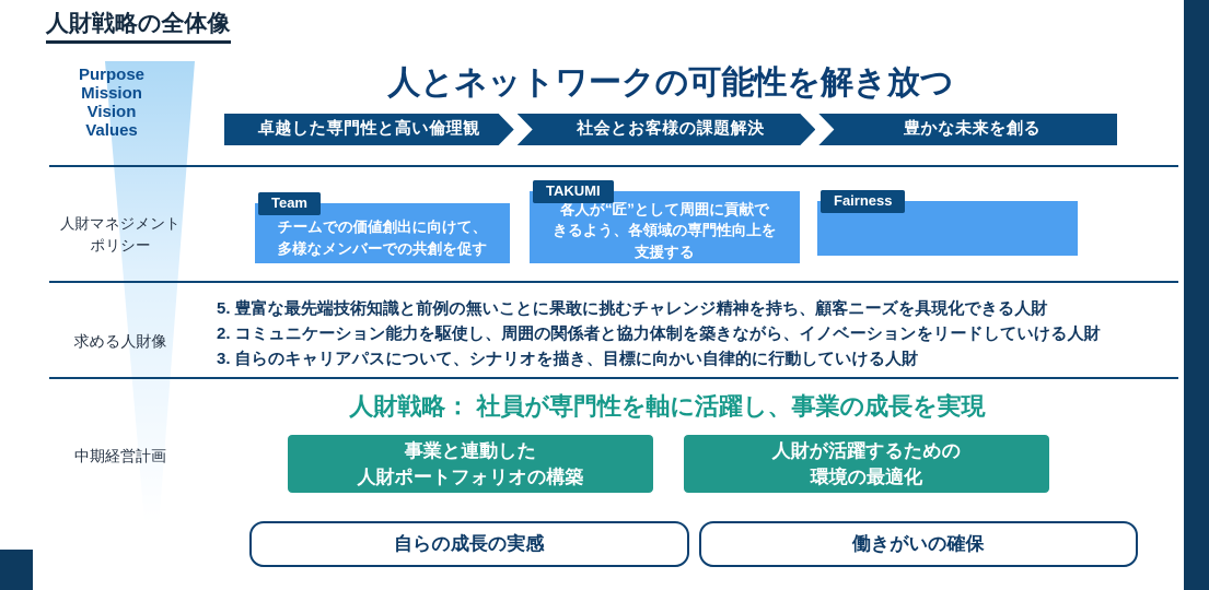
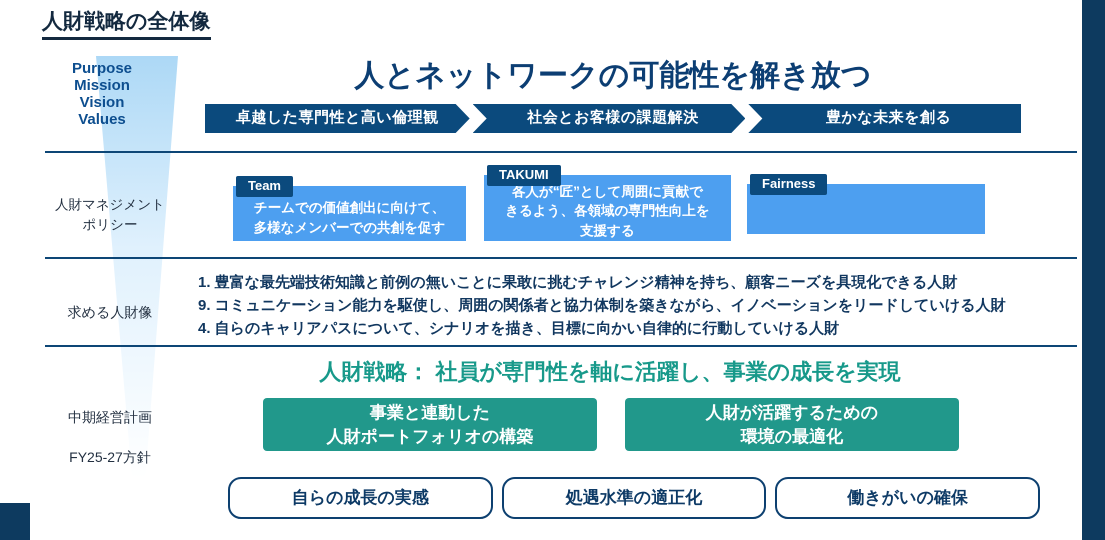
  人財戦略の全体像
  Purpose
  Mission
  Vision
  Values
  人とネットワークの可能性を解き放つ
  卓越した専門性と高い倫理観
  社会とお客様の課題解決
  豊かな未来を創る
  人財マネジメント
  ポリシー
  Team
  チームでの価値創出に向けて、
  多様なメンバーでの共創を促す
  TAKUMI
  各人が“匠”として周囲に貢献で
  きるよう、各領域の専門性向上を
  支援する
  Fairness
  求める人財像
- 5. 豊富な最先端技術知識と前例の無いことに果敢に挑むチャレンジ精神を持ち、顧客ニーズを具現化できる人財
+ 1. 豊富な最先端技術知識と前例の無いことに果敢に挑むチャレンジ精神を持ち、顧客ニーズを具現化できる人財
- 2. コミュニケーション能力を駆使し、周囲の関係者と協力体制を築きながら、イノベーションをリードしていける人財
+ 9. コミュニケーション能力を駆使し、周囲の関係者と協力体制を築きながら、イノベーションをリードしていける人財
- 3. 自らのキャリアパスについて、シナリオを描き、目標に向かい自律的に行動していける人財
+ 4. 自らのキャリアパスについて、シナリオを描き、目標に向かい自律的に行動していける人財
  中期経営計画
+ FY25-27方針
  人財戦略： 社員が専門性を軸に活躍し、事業の成長を実現
  事業と連動した
  人財ポートフォリオの構築
  人財が活躍するための
  環境の最適化
  自らの成長の実感
+ 処遇水準の適正化
  働きがいの確保
